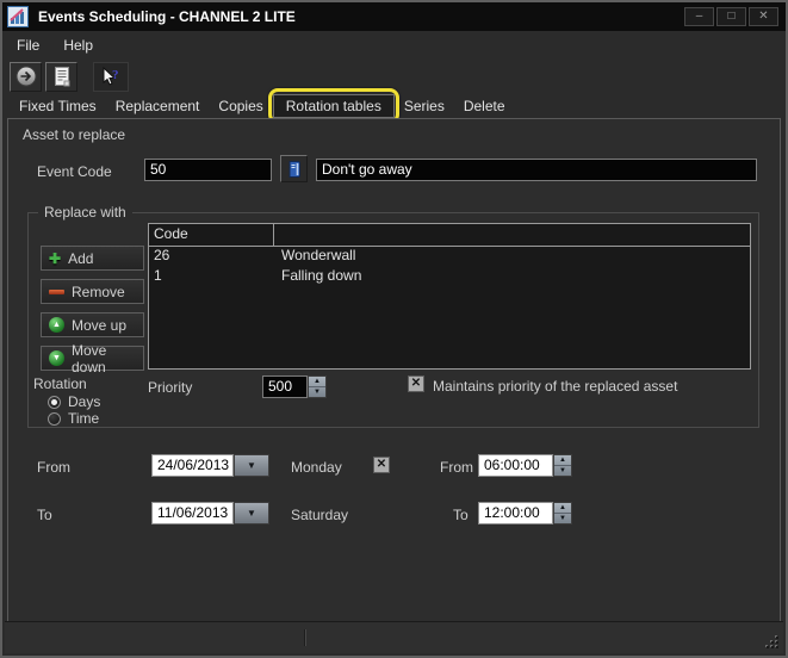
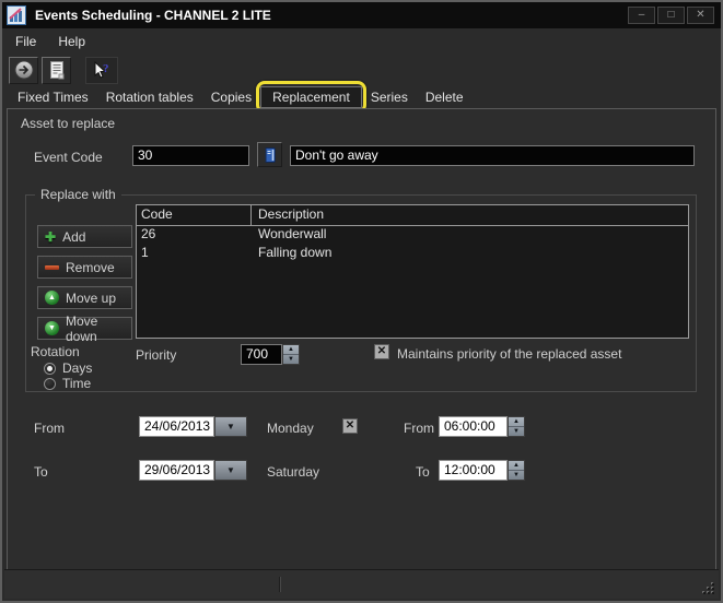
  Events Scheduling - CHANNEL 2 LITE
  –
  □
  ✕
  File
  Help
  ?
  Fixed Times
- Replacement
+ Rotation tables
  Copies
- Rotation tables
+ Replacement
  Series
  Delete
  Asset to replace
  Event Code
- 50
+ 30
  Don't go away
  Replace with
  ✚
  Add
  Remove
  Move up
  Move down
  Code
+ Description
  26
  Wonderwall
  1
  Falling down
  Rotation
  Days
  Time
  Priority
- 500
+ 700
  ✕
  Maintains priority of the replaced asset
  From
  24/06/2013 ▼
  Monday
  ✕
  From
  06:00:00
  To
- 11/06/2013 ▼
+ 29/06/2013 ▼
  Saturday
  To
  12:00:00
